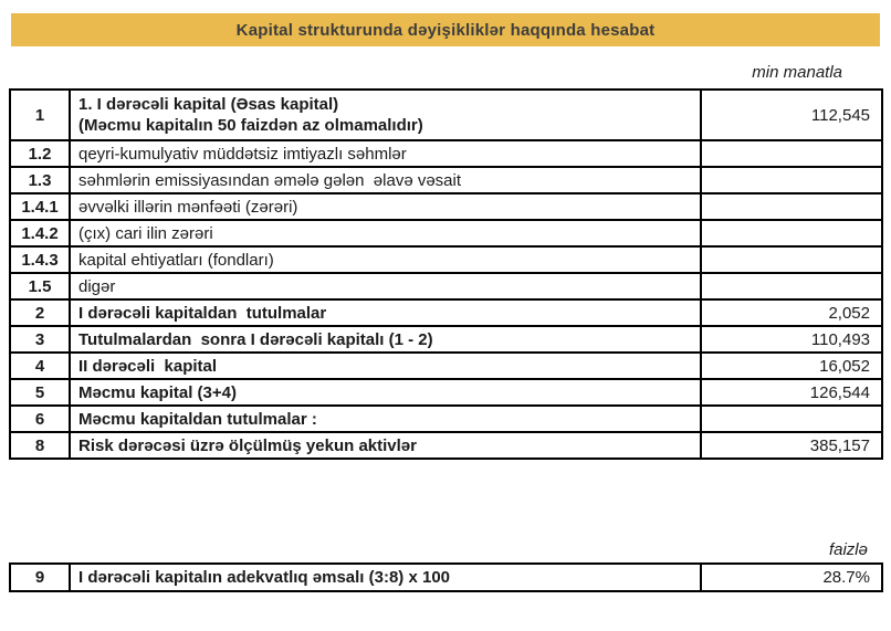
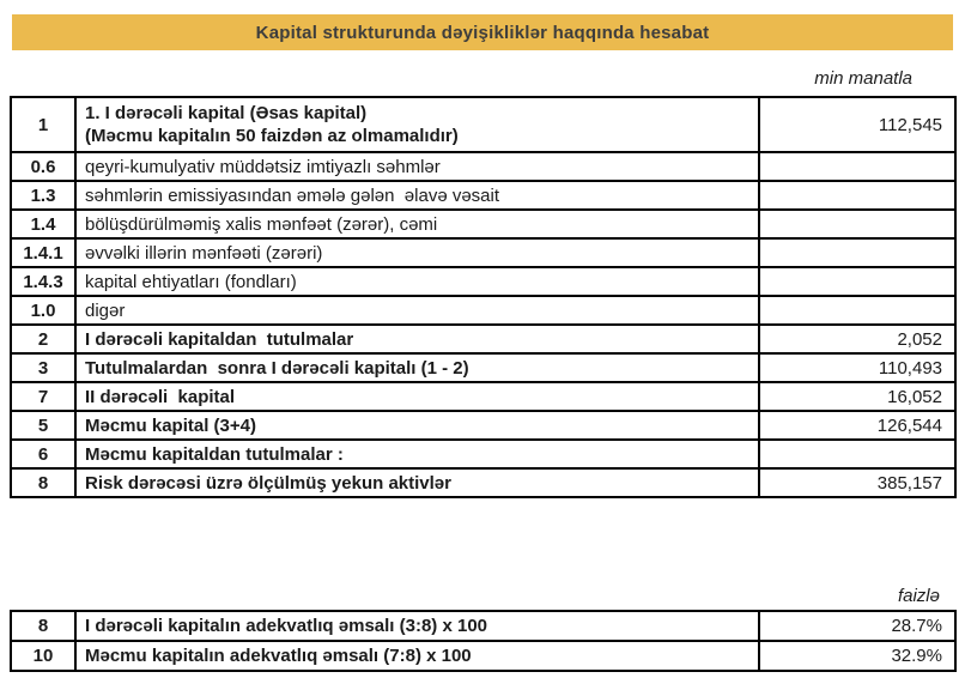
  Kapital strukturunda dəyişikliklər haqqında hesabat
  min manatla
  1	1. I dərəcəli kapital (Əsas kapital) (Məcmu kapitalın 50 faizdən az olmamalıdır)	112,545
- 1.2	qeyri-kumulyativ müddətsiz imtiyazlı səhmlər
+ 0.6	qeyri-kumulyativ müddətsiz imtiyazlı səhmlər
  1.3	səhmlərin emissiyasından əmələ gələn əlavə vəsait
+ 1.4	bölüşdürülməmiş xalis mənfəət (zərər), cəmi
  1.4.1	əvvəlki illərin mənfəəti (zərəri)
- 1.4.2	(çıx) cari ilin zərəri
  1.4.3	kapital ehtiyatları (fondları)
- 1.5	digər
+ 1.0	digər
  2	I dərəcəli kapitaldan tutulmalar	2,052
  3	Tutulmalardan sonra I dərəcəli kapitalı (1 - 2)	110,493
- 4	II dərəcəli kapital	16,052
+ 7	II dərəcəli kapital	16,052
  5	Məcmu kapital (3+4)	126,544
  6	Məcmu kapitaldan tutulmalar :
  8	Risk dərəcəsi üzrə ölçülmüş yekun aktivlər	385,157
  faizlə
- 9	I dərəcəli kapitalın adekvatlıq əmsalı (3:8) x 100	28.7%
+ 8	I dərəcəli kapitalın adekvatlıq əmsalı (3:8) x 100	28.7%
+ 10	Məcmu kapitalın adekvatlıq əmsalı (7:8) x 100	32.9%
